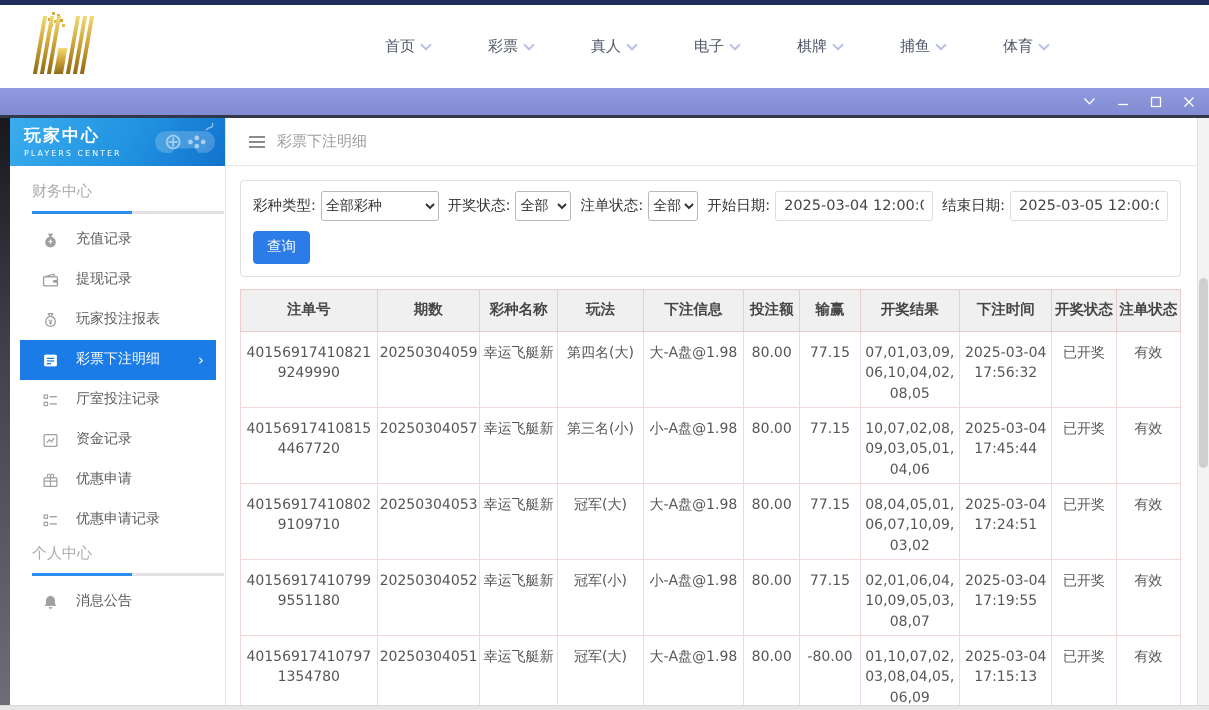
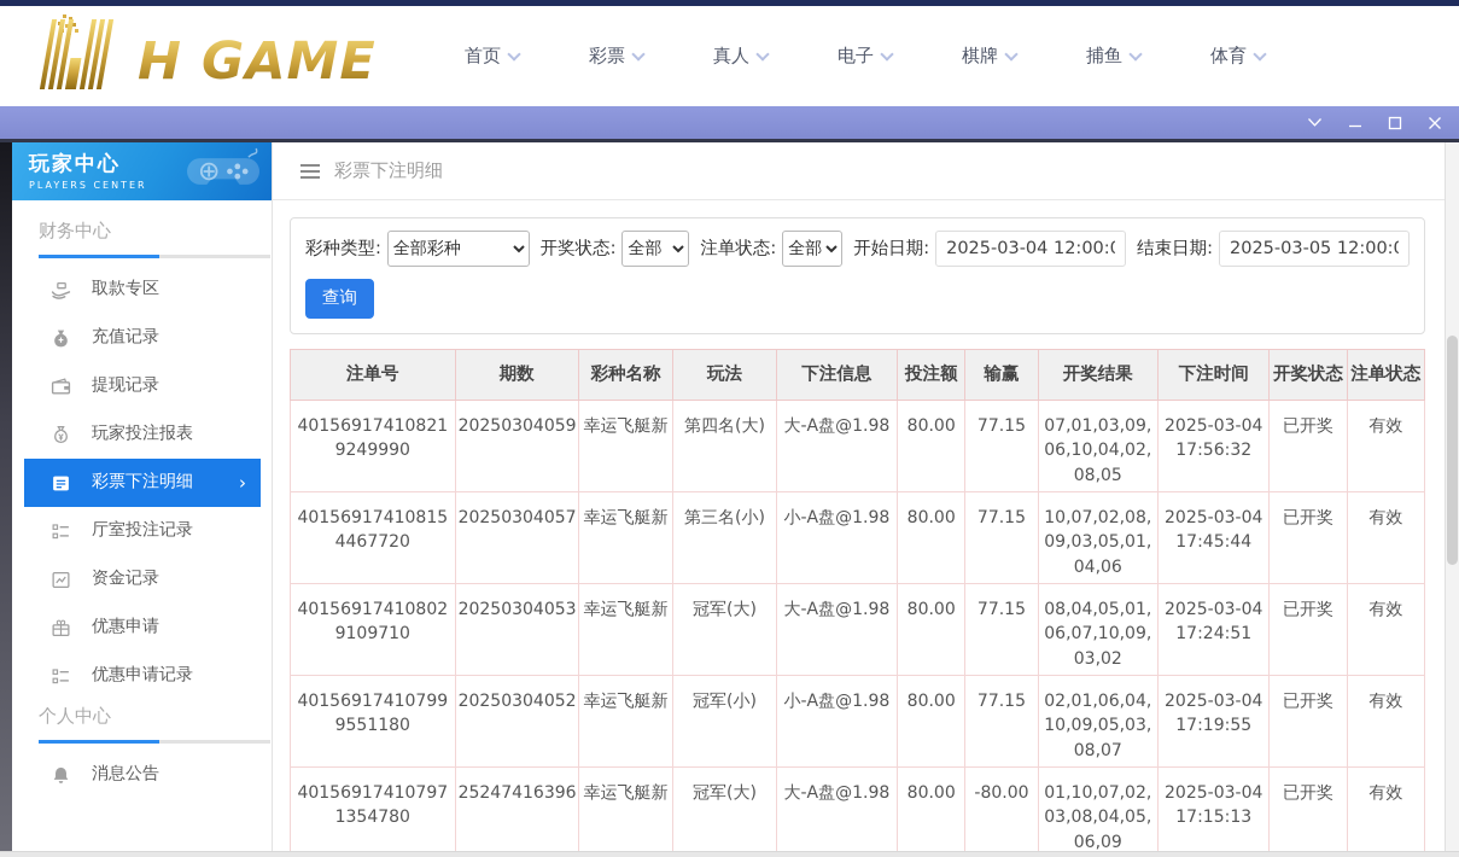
+ H GAME
  首页
  彩票
  真人
  电子
  棋牌
  捕鱼
  体育
  玩家中心
  PLAYERS CENTER
  财务中心
+ 取款专区
  充值记录
  提现记录
  玩家投注报表
  彩票下注明细
  ›
  厅室投注记录
  资金记录
  优惠申请
  优惠申请记录
  个人中心
  消息公告
  彩票下注明细
  彩种类型:
  全部彩种
  开奖状态:
  全部
  注单状态:
  全部
  开始日期:
  2025-03-04 12:00:
  结束日期:
  2025-03-05 12:00:
  查询
  注单号	期数	彩种名称	玩法	下注信息	投注额	输赢	开奖结果	下注时间	开奖状态	注单状态
  401569174108219249990	20250304059	幸运飞艇新	第四名(大)	大-A盘@1.98	80.00	77.15	07,01,03,09,06,10,04,02,08,05	2025-03-04 17:56:32	已开奖	有效
  401569174108154467720	20250304057	幸运飞艇新	第三名(小)	小-A盘@1.98	80.00	77.15	10,07,02,08,09,03,05,01,04,06	2025-03-04 17:45:44	已开奖	有效
  401569174108029109710	20250304053	幸运飞艇新	冠军(大)	大-A盘@1.98	80.00	77.15	08,04,05,01,06,07,10,09,03,02	2025-03-04 17:24:51	已开奖	有效
  401569174107999551180	20250304052	幸运飞艇新	冠军(小)	小-A盘@1.98	80.00	77.15	02,01,06,04,10,09,05,03,08,07	2025-03-04 17:19:55	已开奖	有效
- 401569174107971354780	20250304051	幸运飞艇新	冠军(大)	大-A盘@1.98	80.00	-80.00	01,10,07,02,03,08,04,05,06,09	2025-03-04 17:15:13	已开奖	有效
+ 401569174107971354780	25247416396	幸运飞艇新	冠军(大)	大-A盘@1.98	80.00	-80.00	01,10,07,02,03,08,04,05,06,09	2025-03-04 17:15:13	已开奖	有效
